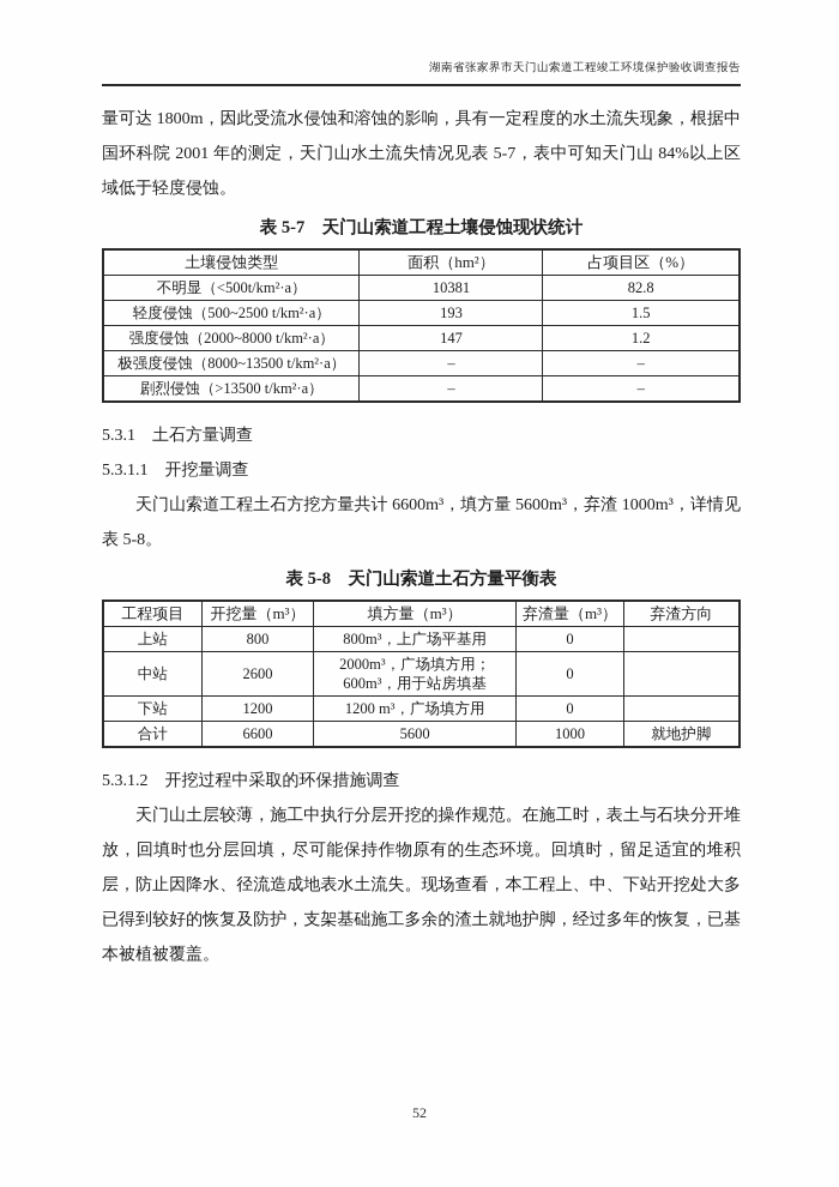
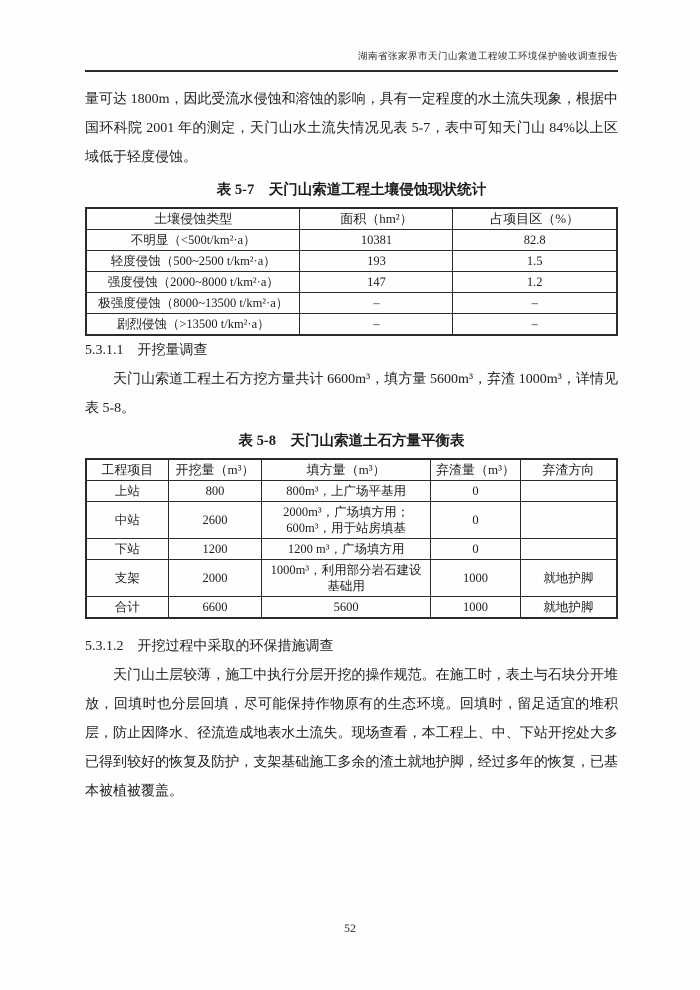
  湖南省张家界市天门山索道工程竣工环境保护验收调查报告
  量可达 1800m，因此受流水侵蚀和溶蚀的影响，具有一定程度的水土流失现象，根据中国环科院 2001 年的测定，天门山水土流失情况见表 5-7，表中可知天门山 84%以上区域低于轻度侵蚀。
  表 5-7 天门山索道工程土壤侵蚀现状统计
  土壤侵蚀类型	面积（hm²）	占项目区（%）
  不明显（<500t/km²·a）	10381	82.8
  轻度侵蚀（500~2500 t/km²·a）	193	1.5
  强度侵蚀（2000~8000 t/km²·a）	147	1.2
  极强度侵蚀（8000~13500 t/km²·a）	–	–
  剧烈侵蚀（>13500 t/km²·a）	–	–
- 5.3.1 土石方量调查
  5.3.1.1 开挖量调查
  天门山索道工程土石方挖方量共计 6600m³，填方量 5600m³，弃渣 1000m³，详情见表 5-8。
  表 5-8 天门山索道土石方量平衡表
  工程项目	开挖量（m³）	填方量（m³）	弃渣量（m³）	弃渣方向
  上站	800	800m³，上广场平基用	0
  中站	2600	2000m³，广场填方用；600m³，用于站房填基	0
  下站	1200	1200 m³，广场填方用	0
+ 支架	2000	1000m³，利用部分岩石建设基础用	1000	就地护脚
  合计	6600	5600	1000	就地护脚
  5.3.1.2 开挖过程中采取的环保措施调查
  天门山土层较薄，施工中执行分层开挖的操作规范。在施工时，表土与石块分开堆放，回填时也分层回填，尽可能保持作物原有的生态环境。回填时，留足适宜的堆积层，防止因降水、径流造成地表水土流失。现场查看，本工程上、中、下站开挖处大多已得到较好的恢复及防护，支架基础施工多余的渣土就地护脚，经过多年的恢复，已基本被植被覆盖。
  52
